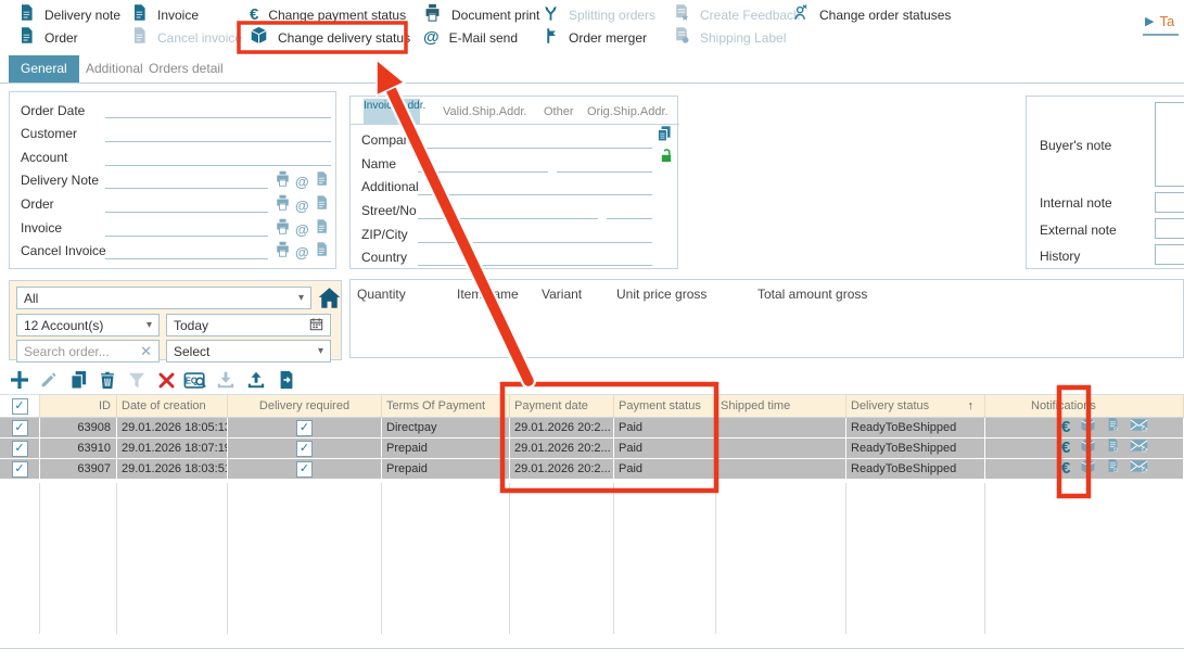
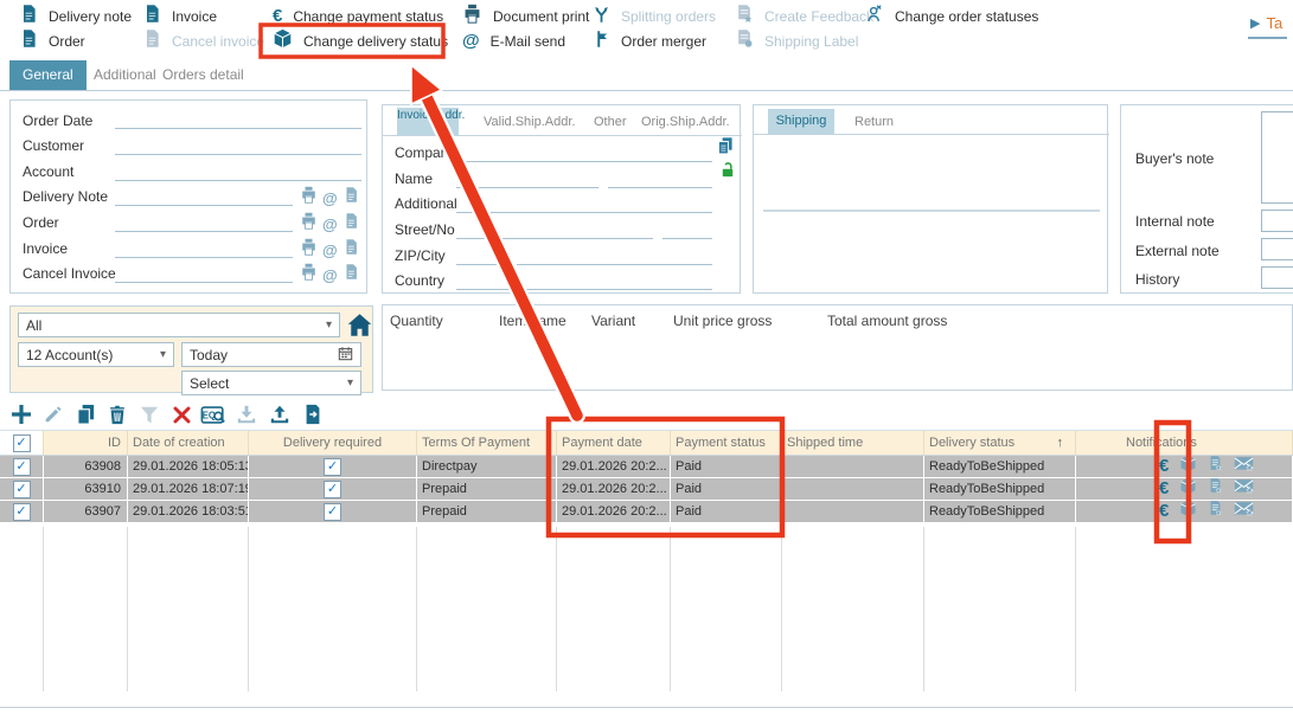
  Delivery note
  Order
  Invoice
  Cancel invoic
  €
  Change payment status
  Change delivery statu
  Document print
  @
  E-Mail send
  Splitting orders
  Order merger
  Create Feedbac
  Shipping Label
  Change order statuses
  ▶
  Ta
  General
  Additional
  Orders detail
  Order Date
  Customer
  Account
  Delivery Note
  Order
  Invoice
  Cancel Invoice
  @
  @
  @
  @
  Valid.Ship.Addr.
  Other
  Orig.Ship.Addr.
  Compa
  Name
  Additional
  Street/No
  ZIP/City
  Country
+ Shipping
+ Return
  Buyer's note
  Internal note
  External note
  History
  All
  ▾
  12 Account(s)
  ▾
  Today
- Search order...
- ✕
  Select
  ▾
  Quantity
  Itemame
  Variant
  Unit price gross
  Total amount gross
  EQ
  ✓
  ID
  Date of creation
  Delivery required
  Terms Of Payment
  Payment date
  Payment status
  Shipped time
  Delivery status
  ↑
  Notifatios
  ✓
  63908
  29.01.2026 18:05:13
  ✓
  Directpay
  29.01.2026 20:2...
  Paid
  ReadyToBeShipped
  €
  ✓
  63910
  29.01.2026 18:07:19
  ✓
  Prepaid
  29.01.2026 20:2...
  Paid
  ReadyToBeShipped
  €
  ✓
  63907
  29.01.2026 18:03:51
  ✓
  Prepaid
  29.01.2026 20:2...
  Paid
  ReadyToBeShipped
  €
